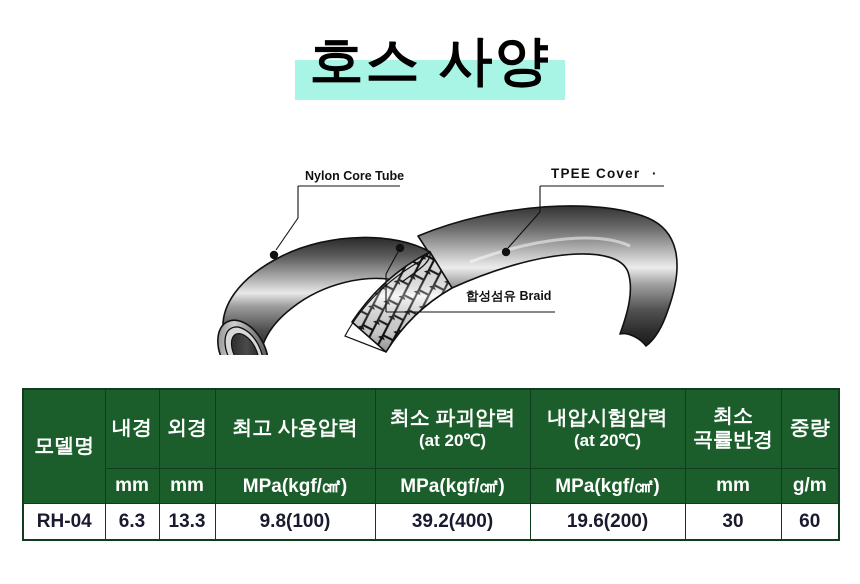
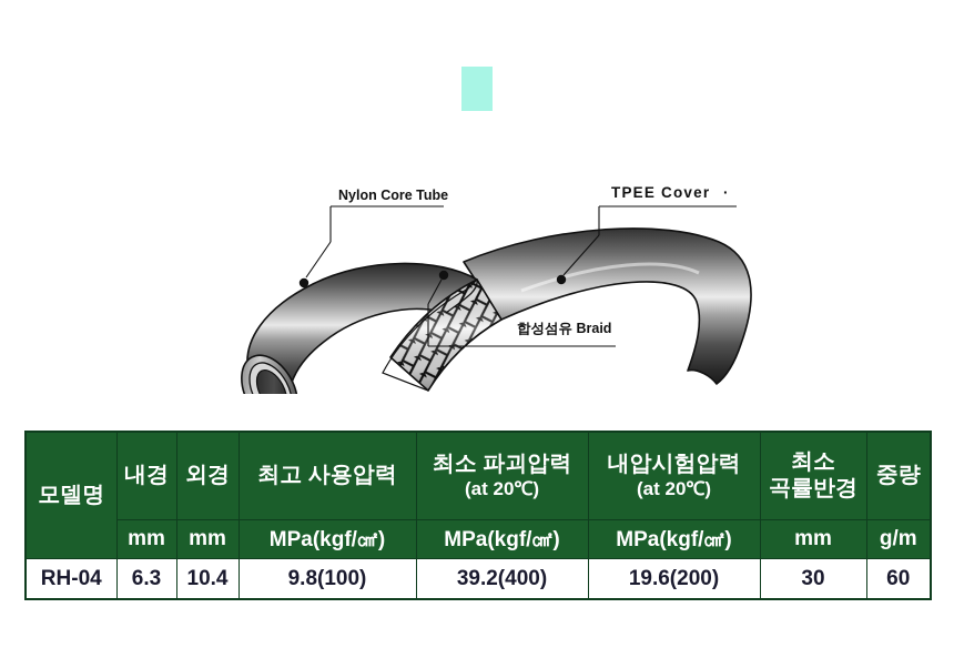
- 호스 사양
  Nylon Core Tube
  TPEE Cover
  ·
  합성섬유 Braid
  모델명	내경	외경	최고 사용압력	최소 파괴압력 (at 20℃)	내압시험압력 (at 20℃)	최소 곡률반경	중량
  mm	mm	MPa(kgf/㎠)	MPa(kgf/㎠)	MPa(kgf/㎠)	mm	g/m
- RH-04	6.3	13.3	9.8(100)	39.2(400)	19.6(200)	30	60
+ RH-04	6.3	10.4	9.8(100)	39.2(400)	19.6(200)	30	60
